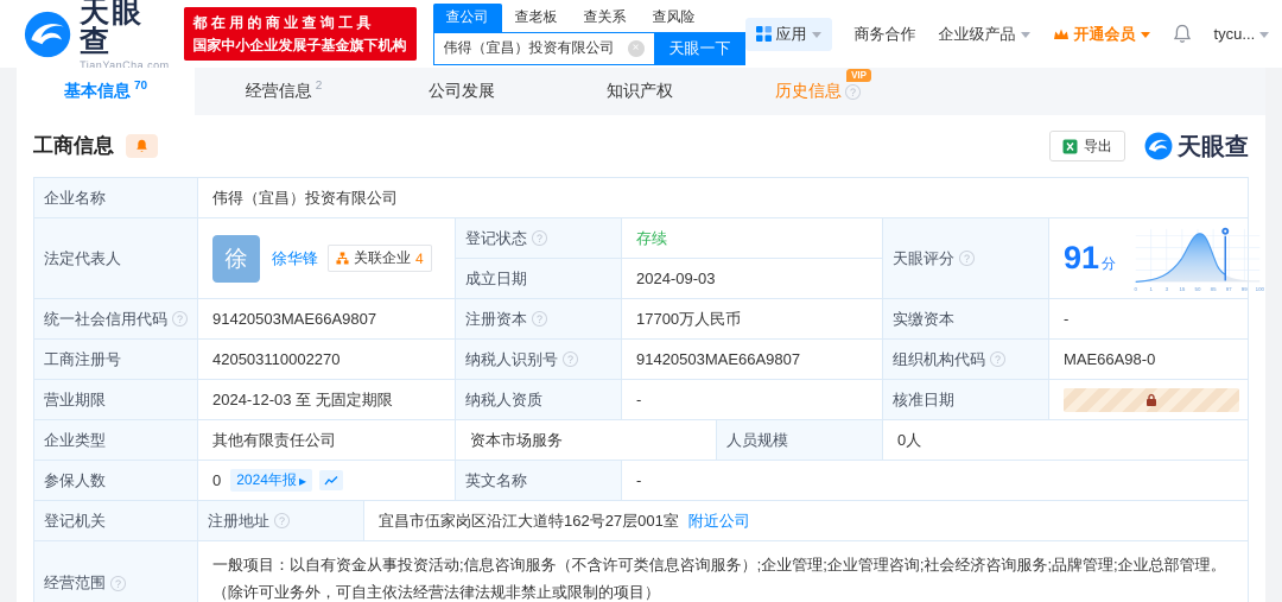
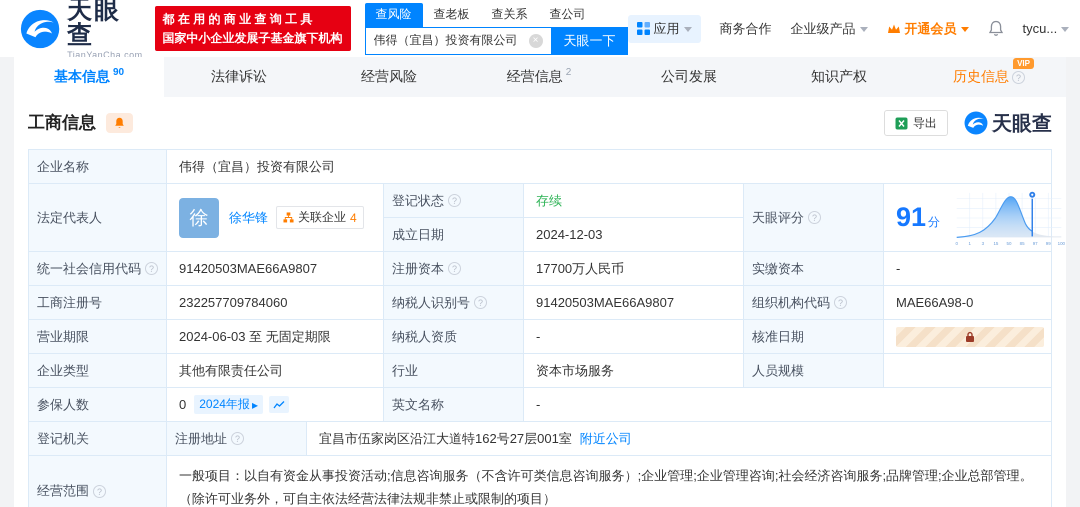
  天眼查
  TianYanCha.com
  都 在 用 的 商 业 查 询 工 具
  国家中小企业发展子基金旗下机构
- 查公司
+ 查风险
  查老板
  查关系
- 查风险
+ 查公司
  伟得（宜昌）投资有限公司
  ×
  天眼一下
  应用
  商务合作
  企业级产品
  开通会员
  tycu...
  基本信息
- 70
+ 90
+ 法律诉讼
+ 经营风险
  经营信息
  2
  公司发展
  知识产权
  VIP
  历史信息
  ?
  工商信息
  导出
  天眼查
  企业名称
  伟得（宜昌）投资有限公司
  法定代表人
  徐
  徐华锋
  关联企业
  4
  登记状态
  ?
  存续
  成立日期
- 2024-09-03
+ 2024-12-03
  天眼评分
  ?
  91
  分
  统一社会信用代码
  ?
  91420503MAE66A9807
  注册资本
  ?
  17700万人民币
  实缴资本
  -
  工商注册号
- 420503110002270
+ 232257709784060
  纳税人识别号
  ?
  91420503MAE66A9807
  组织机构代码
  ?
  MAE66A98-0
  营业期限
- 2024-12-03 至 无固定期限
+ 2024-06-03 至 无固定期限
  纳税人资质
  -
  核准日期
  企业类型
  其他有限责任公司
+ 行业
  资本市场服务
  人员规模
- 0人
  参保人数
  0
  2024年报
  ▸
  英文名称
  -
  登记机关
  注册地址
  ?
  宜昌市伍家岗区沿江大道特162号27层001室
  附近公司
  经营范围
  ?
  一般项目：以自有资金从事投资活动;信息咨询服务（不含许可类信息咨询服务）;企业管理;企业管理咨询;社会经济咨询服务;品牌管理;企业总部管理。（除许可业务外，可自主依法经营法律法规非禁止或限制的项目）
